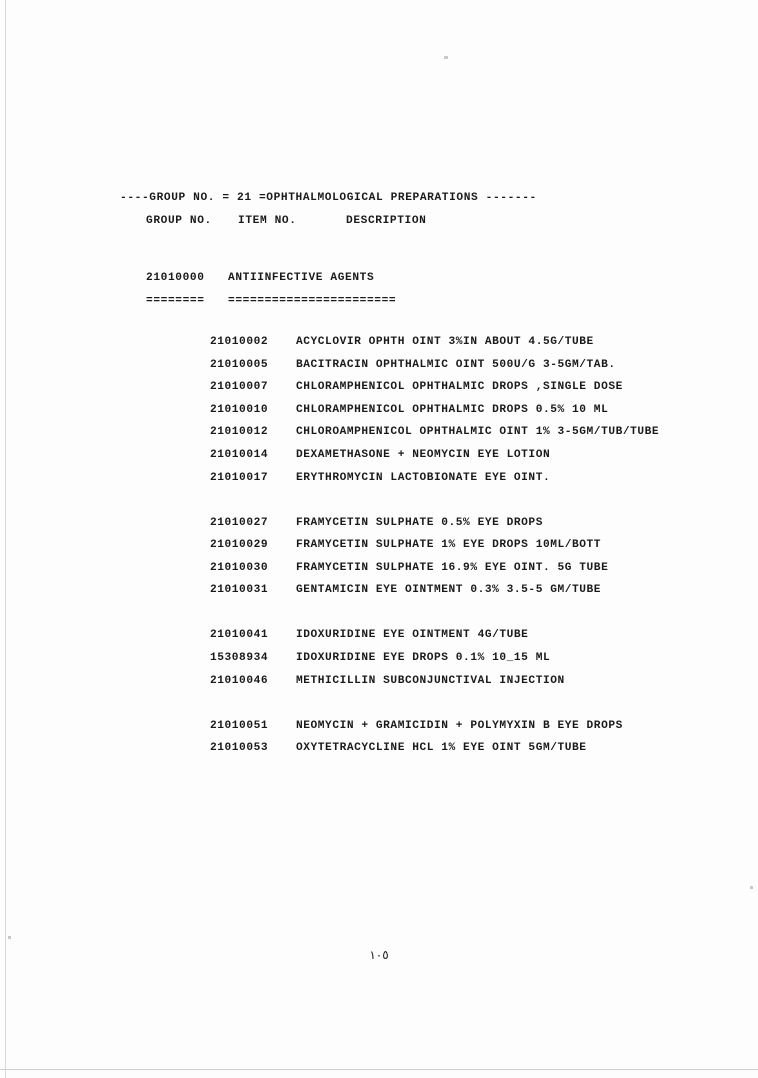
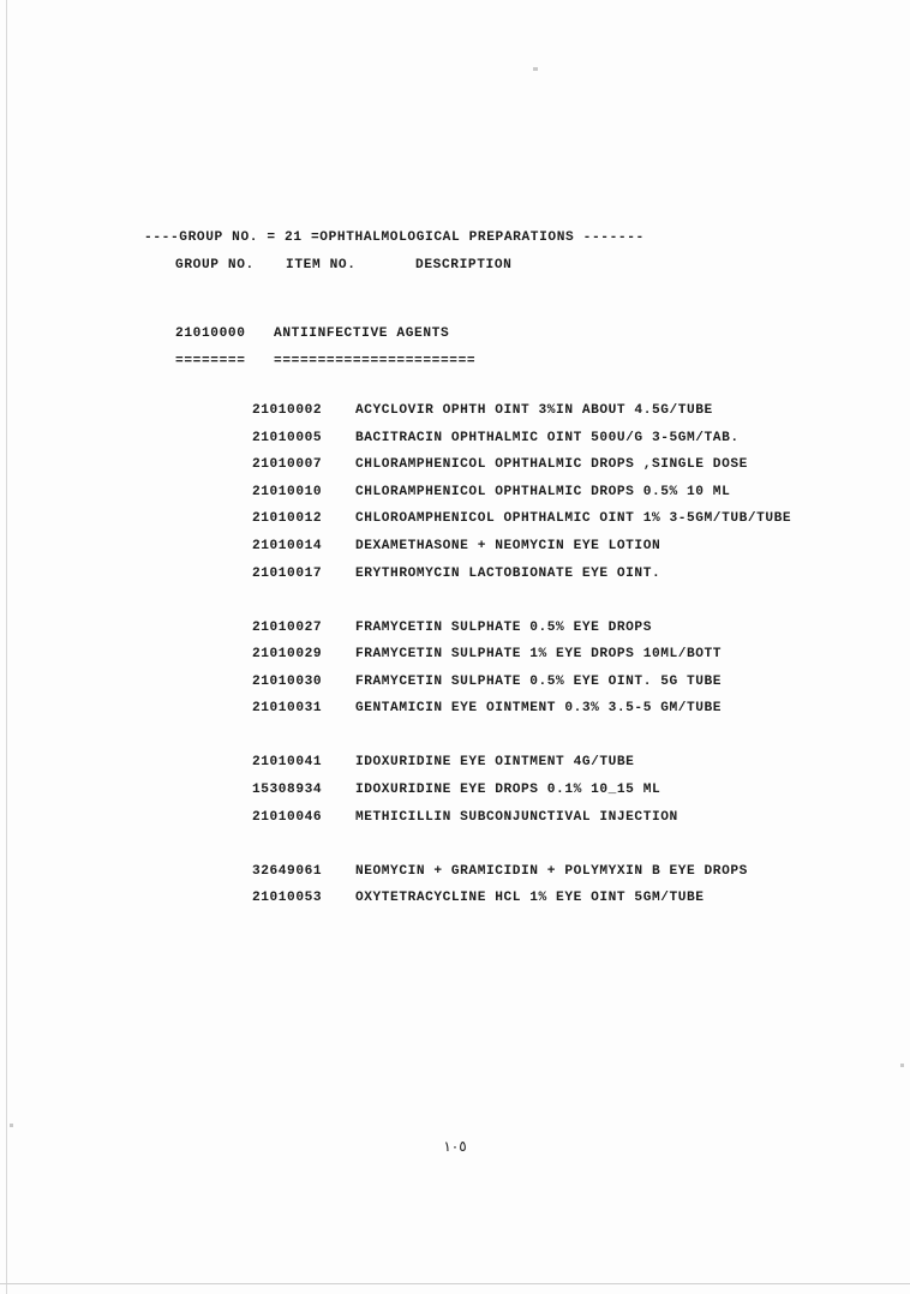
  ----GROUP NO. = 21 =OPHTHALMOLOGICAL PREPARATIONS -------
  GROUP NO. ITEM NO. DESCRIPTION
  21010000 ANTIINFECTIVE AGENTS
  ======== =======================
  21010002 ACYCLOVIR OPHTH OINT 3%IN ABOUT 4.5G/TUBE
  21010005 BACITRACIN OPHTHALMIC OINT 500U/G 3-5GM/TAB.
  21010007 CHLORAMPHENICOL OPHTHALMIC DROPS ,SINGLE DOSE
  21010010 CHLORAMPHENICOL OPHTHALMIC DROPS 0.5% 10 ML
  21010012 CHLOROAMPHENICOL OPHTHALMIC OINT 1% 3-5GM/TUB/TUBE
  21010014 DEXAMETHASONE + NEOMYCIN EYE LOTION
  21010017 ERYTHROMYCIN LACTOBIONATE EYE OINT.
  21010027 FRAMYCETIN SULPHATE 0.5% EYE DROPS
  21010029 FRAMYCETIN SULPHATE 1% EYE DROPS 10ML/BOTT
- 21010030 FRAMYCETIN SULPHATE 16.9% EYE OINT. 5G TUBE
+ 21010030 FRAMYCETIN SULPHATE 0.5% EYE OINT. 5G TUBE
  21010031 GENTAMICIN EYE OINTMENT 0.3% 3.5-5 GM/TUBE
  21010041 IDOXURIDINE EYE OINTMENT 4G/TUBE
  15308934 IDOXURIDINE EYE DROPS 0.1% 10_15 ML
  21010046 METHICILLIN SUBCONJUNCTIVAL INJECTION
- 21010051 NEOMYCIN + GRAMICIDIN + POLYMYXIN B EYE DROPS
+ 32649061 NEOMYCIN + GRAMICIDIN + POLYMYXIN B EYE DROPS
  21010053 OXYTETRACYCLINE HCL 1% EYE OINT 5GM/TUBE
  ١٠٥
